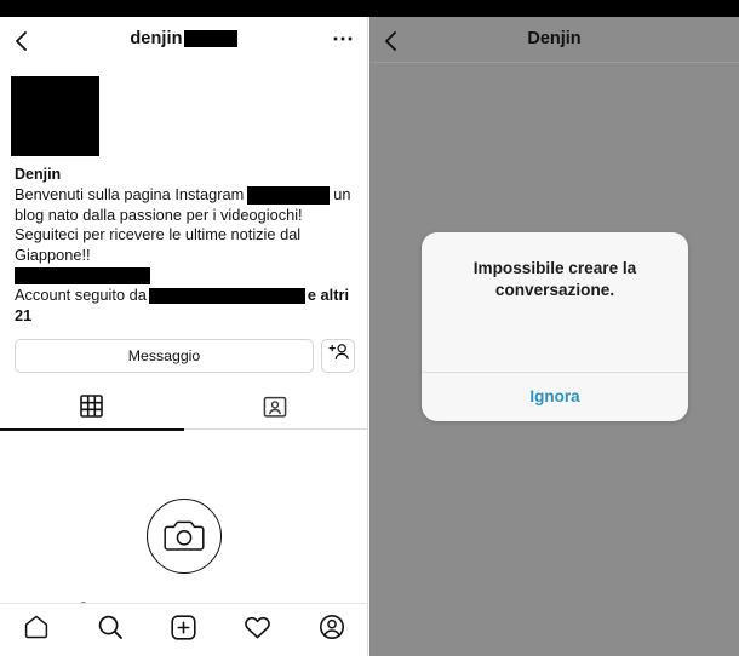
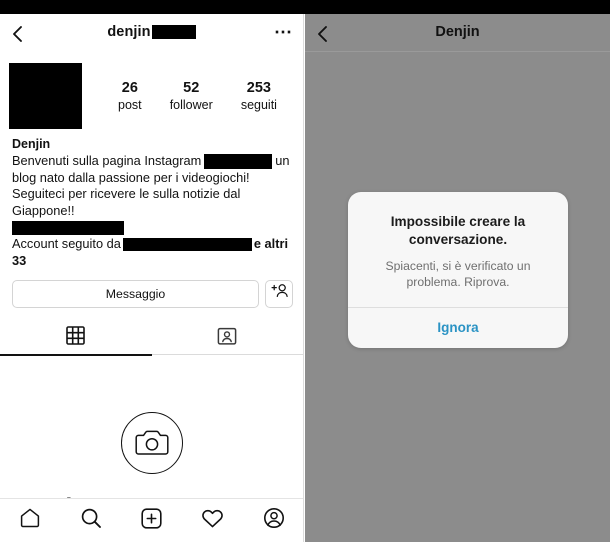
  denjin
  ⋯
+ 26
+ post
+ 52
+ follower
+ 253
+ seguiti
  Denjin
- Benvenuti sulla pagina Instagram un blog nato dalla passione per i videogiochi! Seguiteci per ricevere le ultime notizie dal Giappone!!
+ Benvenuti sulla pagina Instagram un blog nato dalla passione per i videogiochi! Seguiteci per ricevere le sulla notizie dal Giappone!!
- Account seguito da e altri 21
+ Account seguito da e altri 33
  Messaggio
  Denjin
  Impossibile creare la conversazione.
+ Spiacenti, si è verificato un problema. Riprova.
  Ignora
